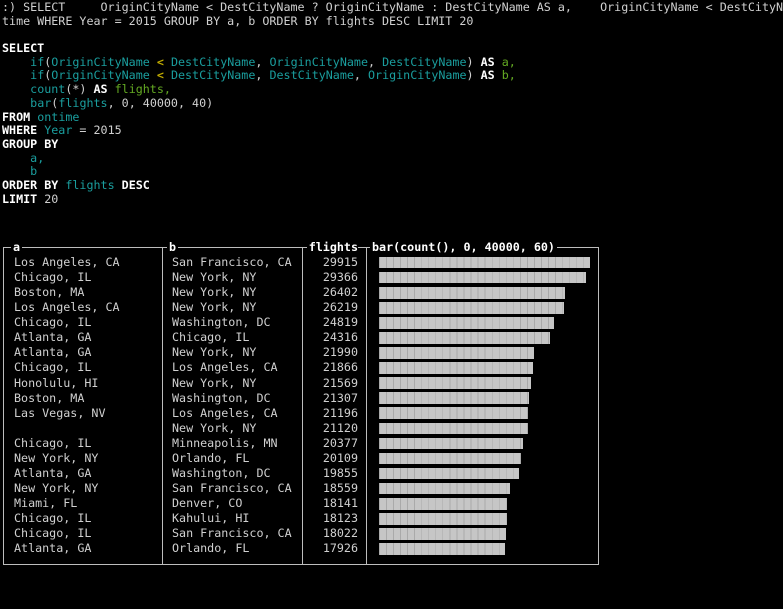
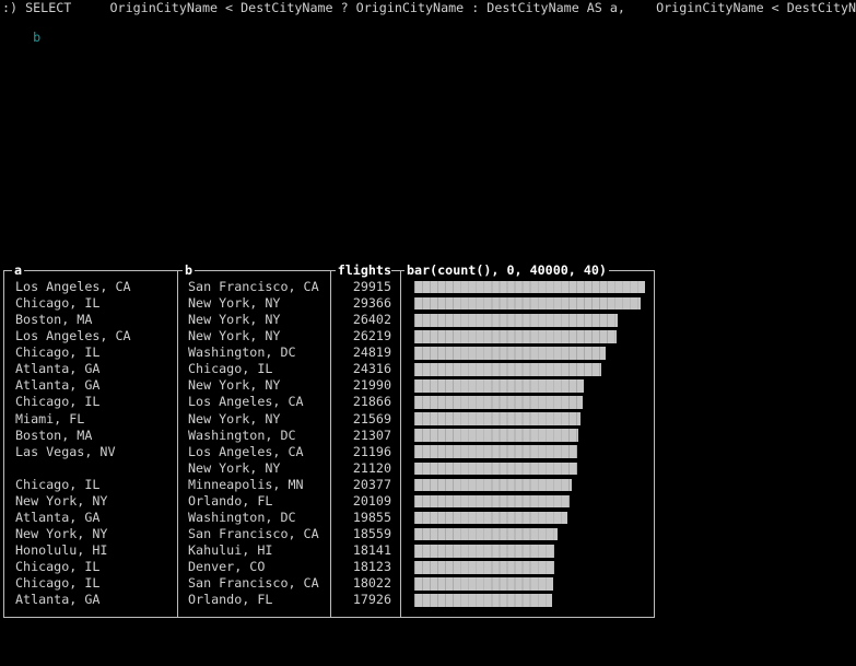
  :) SELECT OriginCityName < DestCityName ? OriginCityName : DestCityName AS a, OriginCityName < DestCityN
- time WHERE Year = 2015 GROUP BY a, b ORDER BY flights DESC LIMIT 20
- SELECT
- if(OriginCityName < DestCityName, OriginCityName, DestCityName) AS a,
- if(OriginCityName < DestCityName, DestCityName, OriginCityName) AS b,
- count(*) AS flights,
- bar(flights, 0, 40000, 40)
- FROM ontime
- WHERE Year = 2015
- GROUP BY
- a,
  b
- ORDER BY flights DESC
- LIMIT 20
  a
  b
  flights
- bar(count(), 0, 40000, 60)
+ bar(count(), 0, 40000, 40)
  Los Angeles, CA
  San Francisco, CA
  29915
  Chicago, IL
  New York, NY
  29366
  Boston, MA
  New York, NY
  26402
  Los Angeles, CA
  New York, NY
  26219
  Chicago, IL
  Washington, DC
  24819
  Atlanta, GA
  Chicago, IL
  24316
  Atlanta, GA
  New York, NY
  21990
  Chicago, IL
  Los Angeles, CA
  21866
- Honolulu, HI
+ Miami, FL
  New York, NY
  21569
  Boston, MA
  Washington, DC
  21307
  Las Vegas, NV
  Los Angeles, CA
  21196
  New York, NY
  21120
  Chicago, IL
  Minneapolis, MN
  20377
  New York, NY
  Orlando, FL
  20109
  Atlanta, GA
  Washington, DC
  19855
  New York, NY
  San Francisco, CA
  18559
- Miami, FL
+ Honolulu, HI
- Denver, CO
+ Kahului, HI
  18141
  Chicago, IL
- Kahului, HI
+ Denver, CO
  18123
  Chicago, IL
  San Francisco, CA
  18022
  Atlanta, GA
  Orlando, FL
  17926
